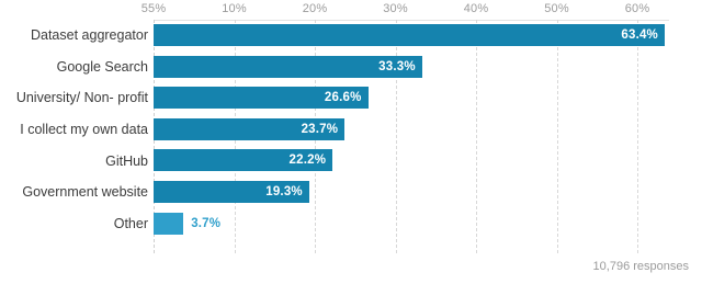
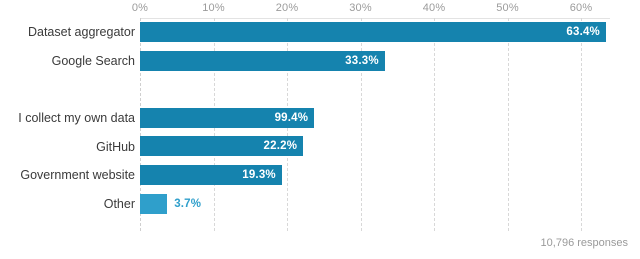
- 55%
+ 0%
  10%
  20%
  30%
  40%
  50%
  60%
  Dataset aggregator
  63.4%
  Google Search
  33.3%
- University/ Non- profit
- 26.6%
  I collect my own data
- 23.7%
+ 99.4%
  GitHub
  22.2%
  Government website
  19.3%
  Other
  3.7%
  10,796 responses
